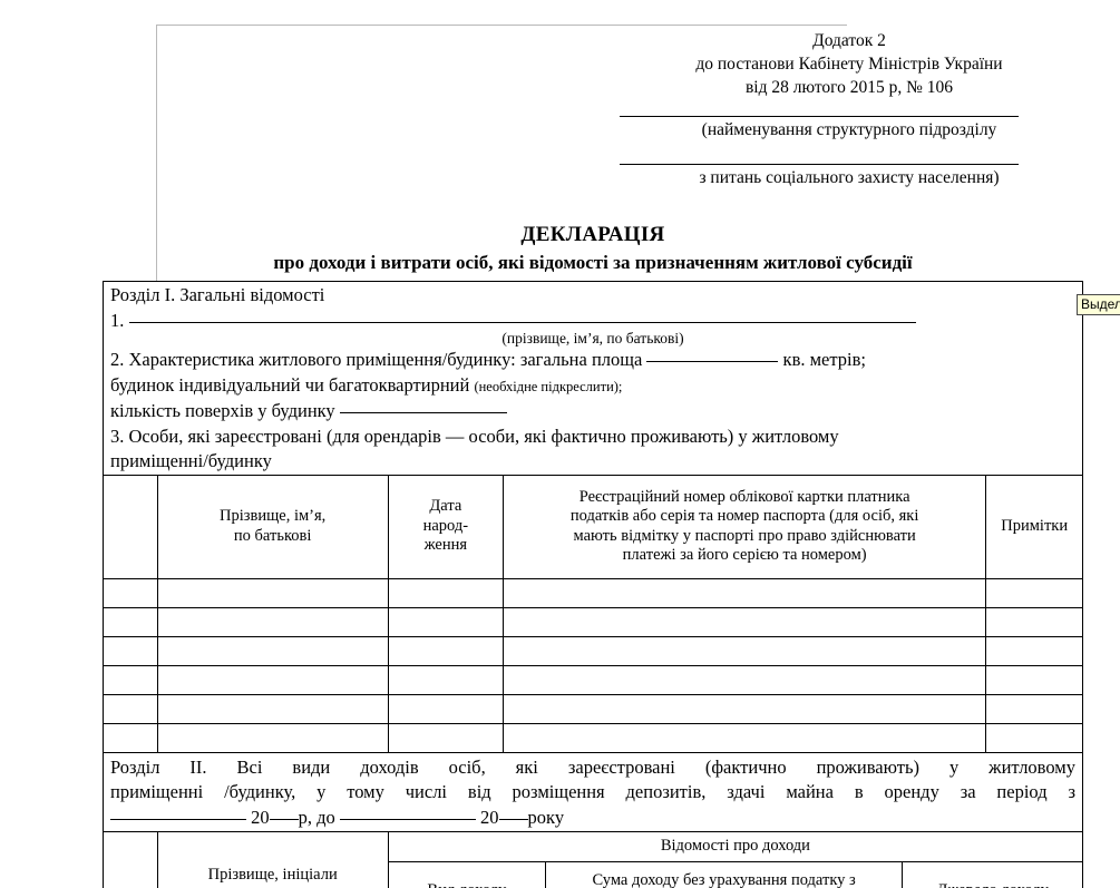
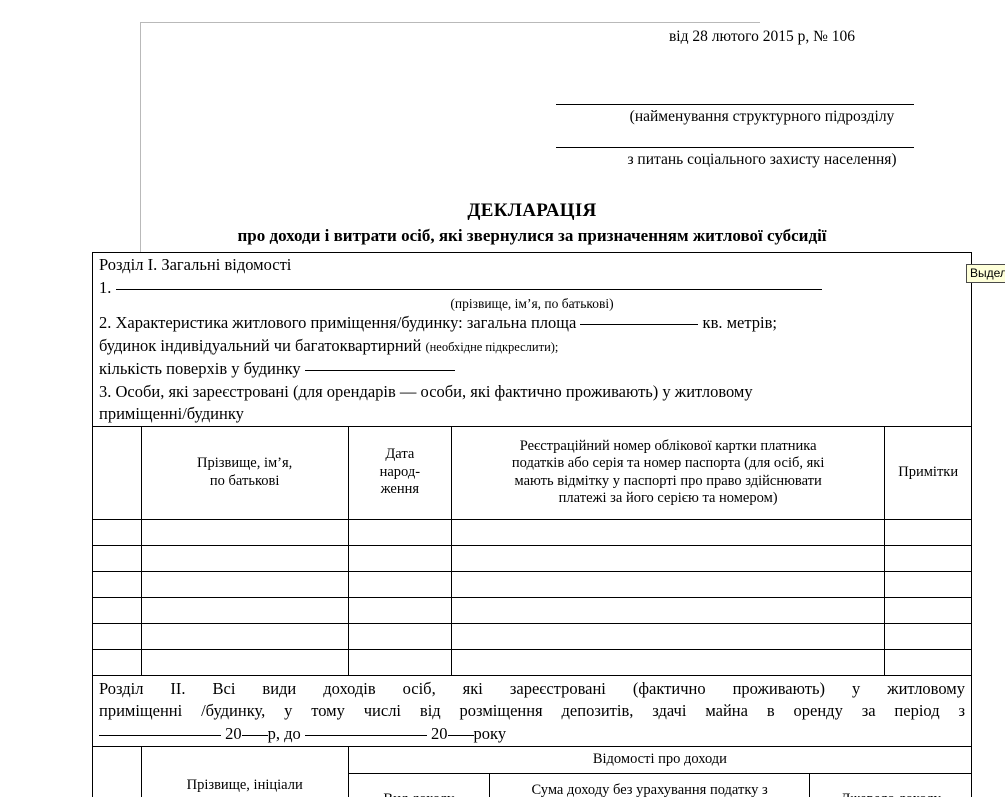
- Додаток 2
- до постанови Кабінету Міністрів України
  від 28 лютого 2015 р, № 106
  (найменування структурного підрозділу
  з питань соціального захисту населення)
  ДЕКЛАРАЦІЯ
- про доходи і витрати осіб, які відомості за призначенням житлової субсидії
+ про доходи і витрати осіб, які звернулися за призначенням житлової субсидії
  Розділ I. Загальні відомості
  1.
  (прізвище, ім’я, по батькові)
  2. Характеристика житлового приміщення/будинку: загальна площа кв. метрів;
  будинок індивідуальний чи багатоквартирний (необхідне підкреслити);
  кількість поверхів у будинку
  3. Особи, які зареєстровані (для орендарів — особи, які фактично проживають) у житловому
  приміщенні/будинку
  	Прізвище, ім’я, по батькові	Дата народ- ження	Реєстраційний номер облікової картки платника податків або серія та номер паспорта (для осіб, які мають відмітку у паспорті про право здійснювати платежі за його серією та номером)	Примітки
  Розділ II. Всі види доходів осіб, які зареєстровані (фактично проживають) у житловому
  приміщенні /будинку, у тому числі від розміщення депозитів, здачі майна в оренду за період з
  20 р, до 20 року
  	Прізвище, ініціали	Відомості про доходи
